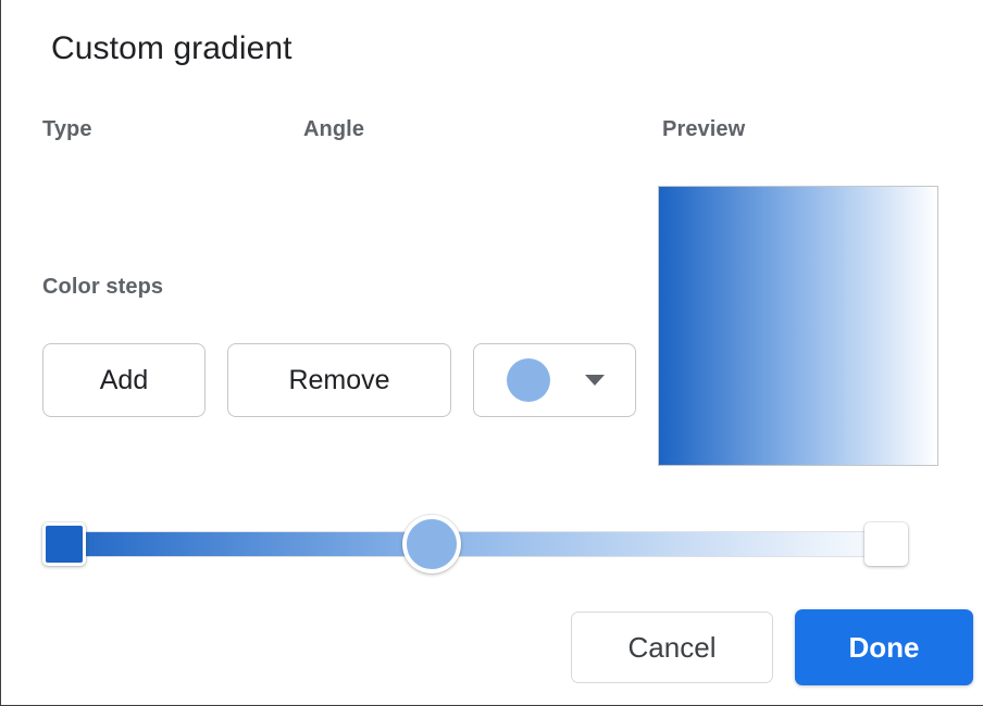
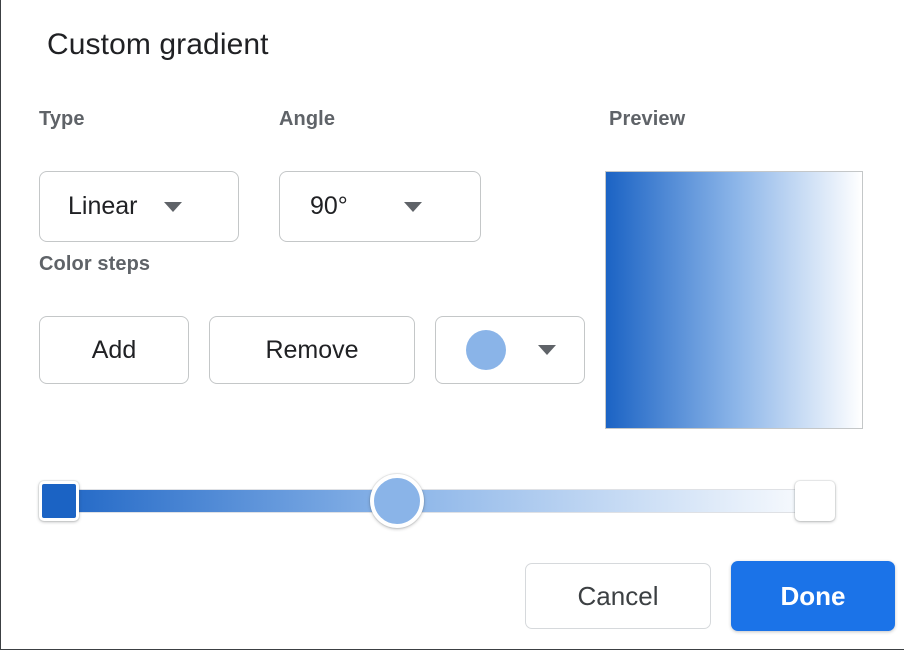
  Custom gradient
  Type
  Angle
  Preview
  Color steps
+ Linear
+ 90°
  Add
  Remove
  Cancel
  Done
